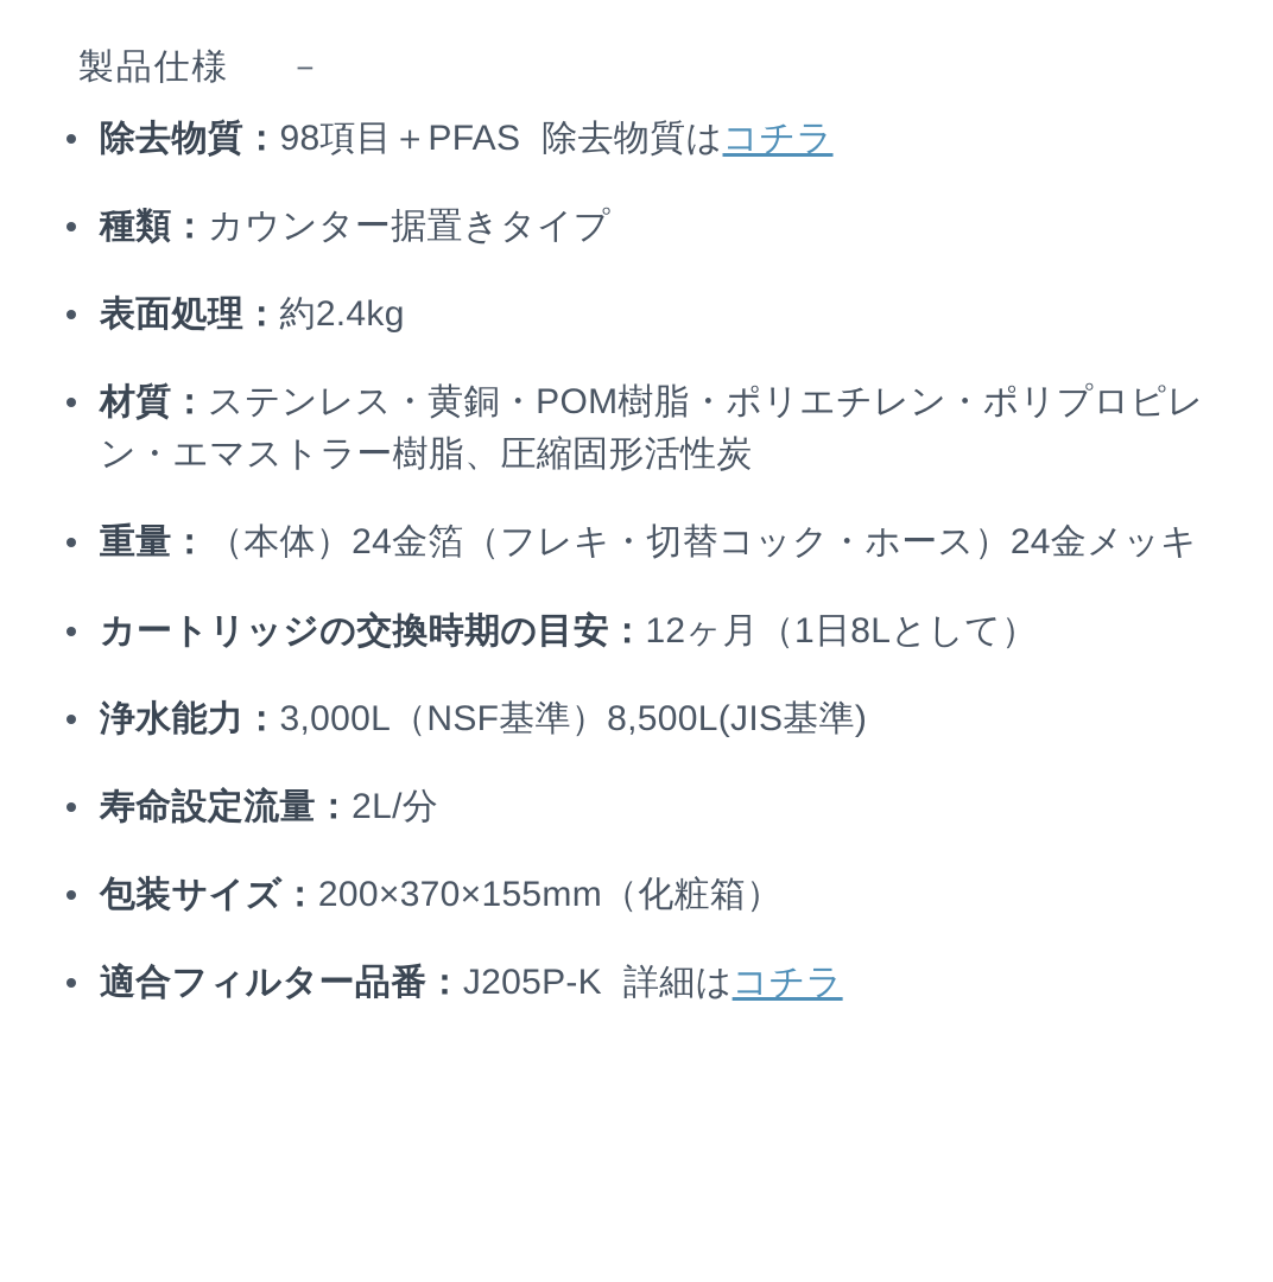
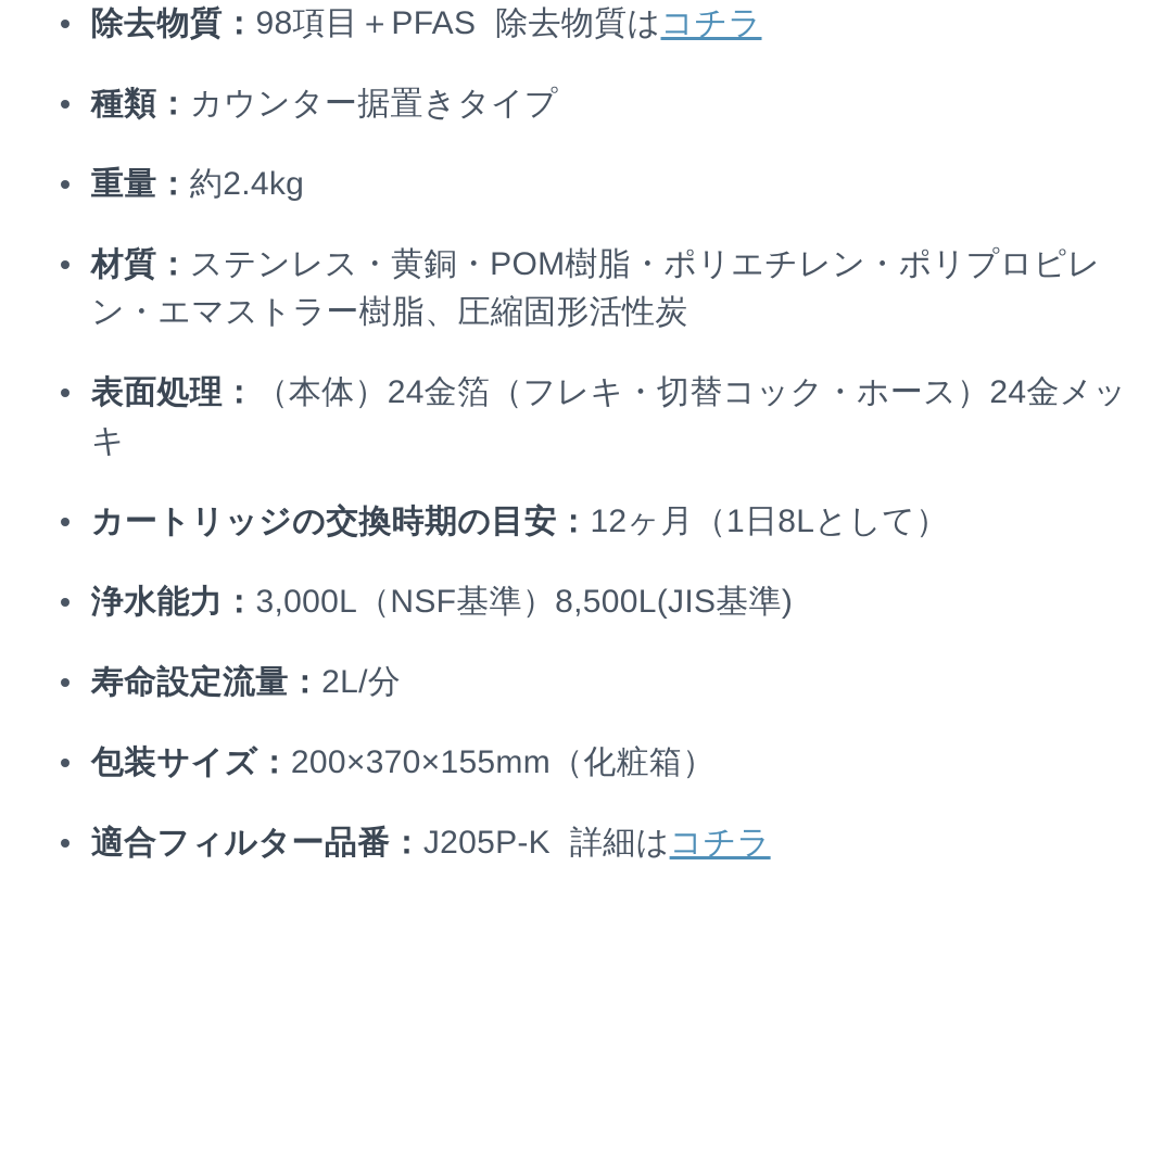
- 製品仕様
- −
  除去物質：98項目＋PFAS 除去物質はコチラ
  種類：カウンター据置きタイプ
- 表面処理：約2.4kg
+ 重量：約2.4kg
  材質：ステンレス・黄銅・POM樹脂・ポリエチレン・ポリプロピレン・エマストラー樹脂、圧縮固形活性炭
- 重量：（本体）24金箔（フレキ・切替コック・ホース）24金メッキ
+ 表面処理：（本体）24金箔（フレキ・切替コック・ホース）24金メッキ
  カートリッジの交換時期の目安：12ヶ月（1日8Lとして）
  浄水能力：3,000L（NSF基準）8,500L(JIS基準)
  寿命設定流量：2L/分
  包装サイズ：200×370×155mm（化粧箱）
  適合フィルター品番：J205P-K 詳細はコチラ
